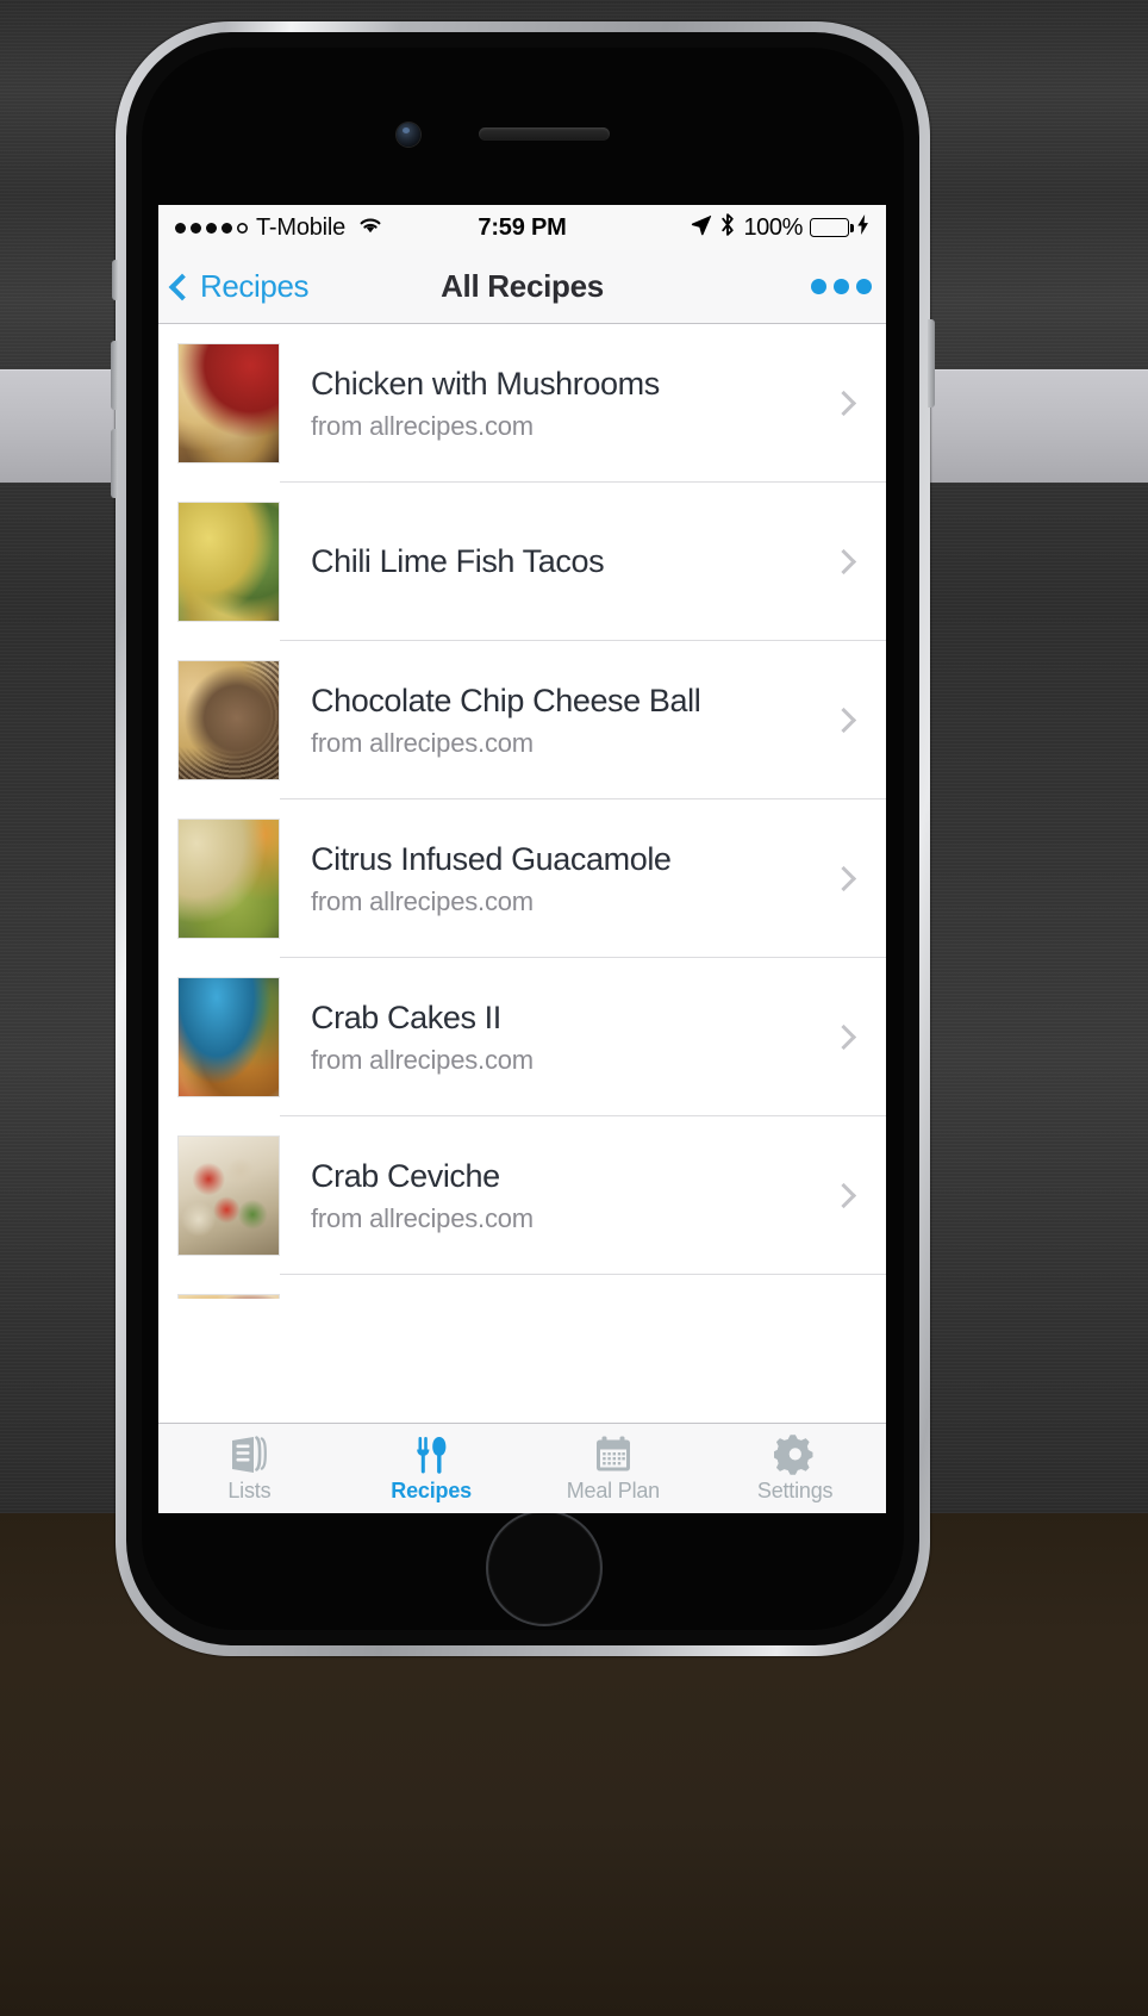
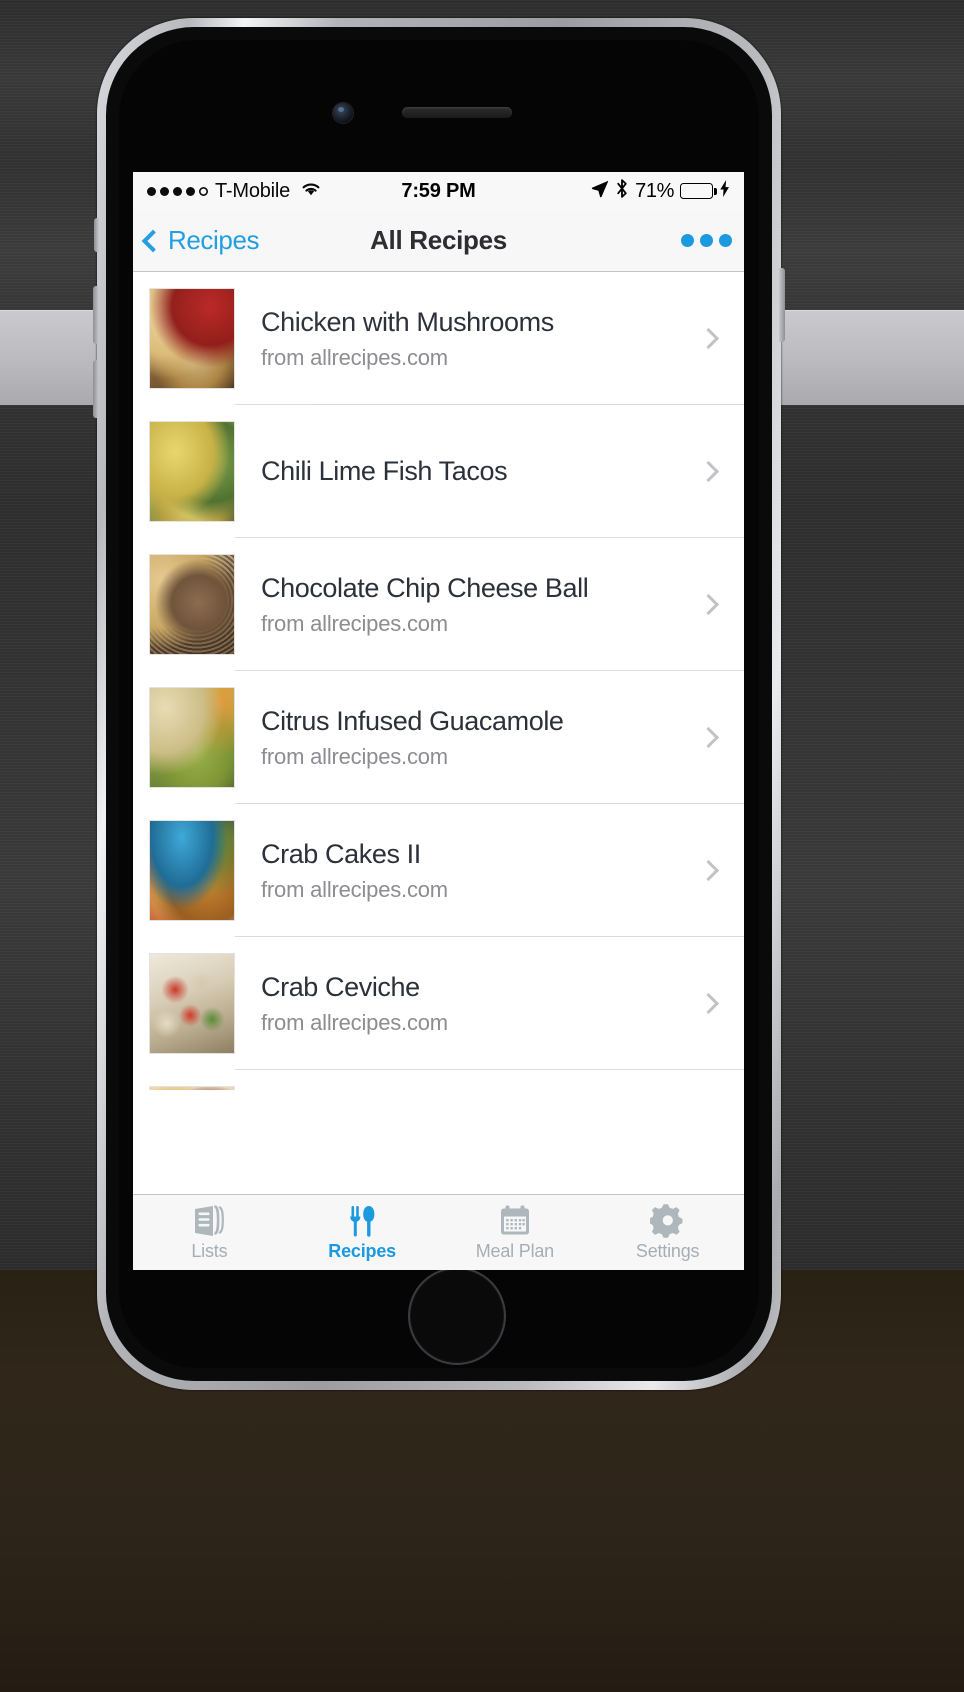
- 100%
+ 71%
